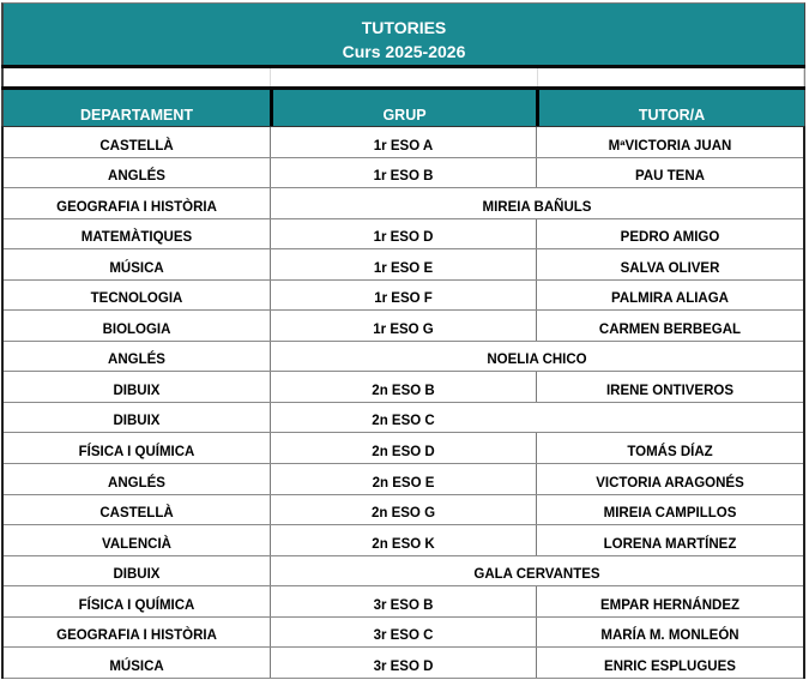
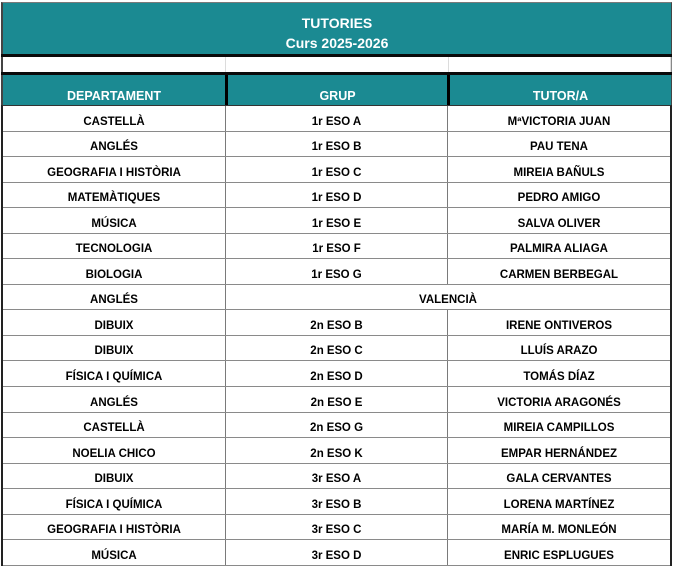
  TUTORIES
  Curs 2025-2026
  DEPARTAMENT
  GRUP
  TUTOR/A
  CASTELLÀ
  1r ESO A
  MªVICTORIA JUAN
  ANGLÉS
  1r ESO B
  PAU TENA
  GEOGRAFIA I HISTÒRIA
+ 1r ESO C
  MIREIA BAÑULS
  MATEMÀTIQUES
  1r ESO D
  PEDRO AMIGO
  MÚSICA
  1r ESO E
  SALVA OLIVER
  TECNOLOGIA
  1r ESO F
  PALMIRA ALIAGA
  BIOLOGIA
  1r ESO G
  CARMEN BERBEGAL
  ANGLÉS
- NOELIA CHICO
+ VALENCIÀ
  DIBUIX
  2n ESO B
  IRENE ONTIVEROS
  DIBUIX
  2n ESO C
+ LLUÍS ARAZO
  FÍSICA I QUÍMICA
  2n ESO D
  TOMÁS DÍAZ
  ANGLÉS
  2n ESO E
  VICTORIA ARAGONÉS
  CASTELLÀ
  2n ESO G
  MIREIA CAMPILLOS
- VALENCIÀ
+ NOELIA CHICO
  2n ESO K
- LORENA MARTÍNEZ
+ EMPAR HERNÁNDEZ
  DIBUIX
+ 3r ESO A
  GALA CERVANTES
  FÍSICA I QUÍMICA
  3r ESO B
- EMPAR HERNÁNDEZ
+ LORENA MARTÍNEZ
  GEOGRAFIA I HISTÒRIA
  3r ESO C
  MARÍA M. MONLEÓN
  MÚSICA
  3r ESO D
  ENRIC ESPLUGUES
